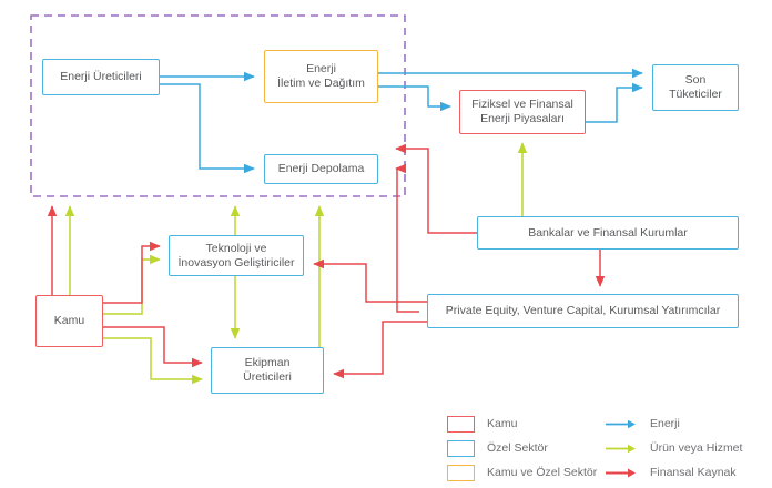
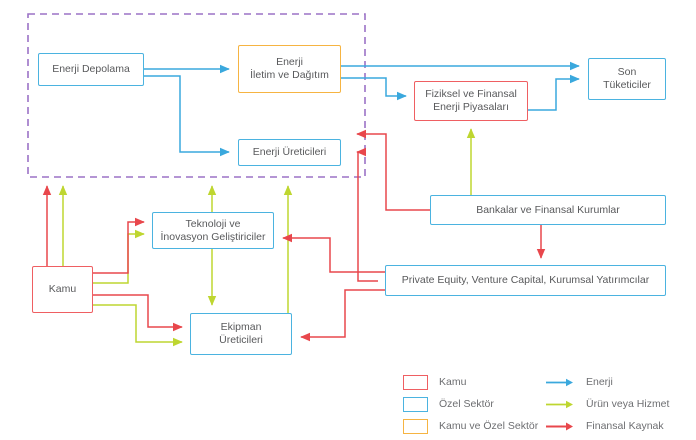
- Enerji Üreticileri
+ Enerji Depolama
  Enerji
  İletim ve Dağıtım
- Enerji Depolama
+ Enerji Üreticileri
  Fiziksel ve Finansal
  Enerji Piyasaları
  Son
  Tüketiciler
  Bankalar ve Finansal Kurumlar
  Private Equity, Venture Capital, Kurumsal Yatırımcılar
  Teknoloji ve
  İnovasyon Geliştiriciler
  Kamu
  Ekipman
  Üreticileri
  Kamu
  Özel Sektör
  Kamu ve Özel Sektör
  Enerji
  Ürün veya Hizmet
  Finansal Kaynak
